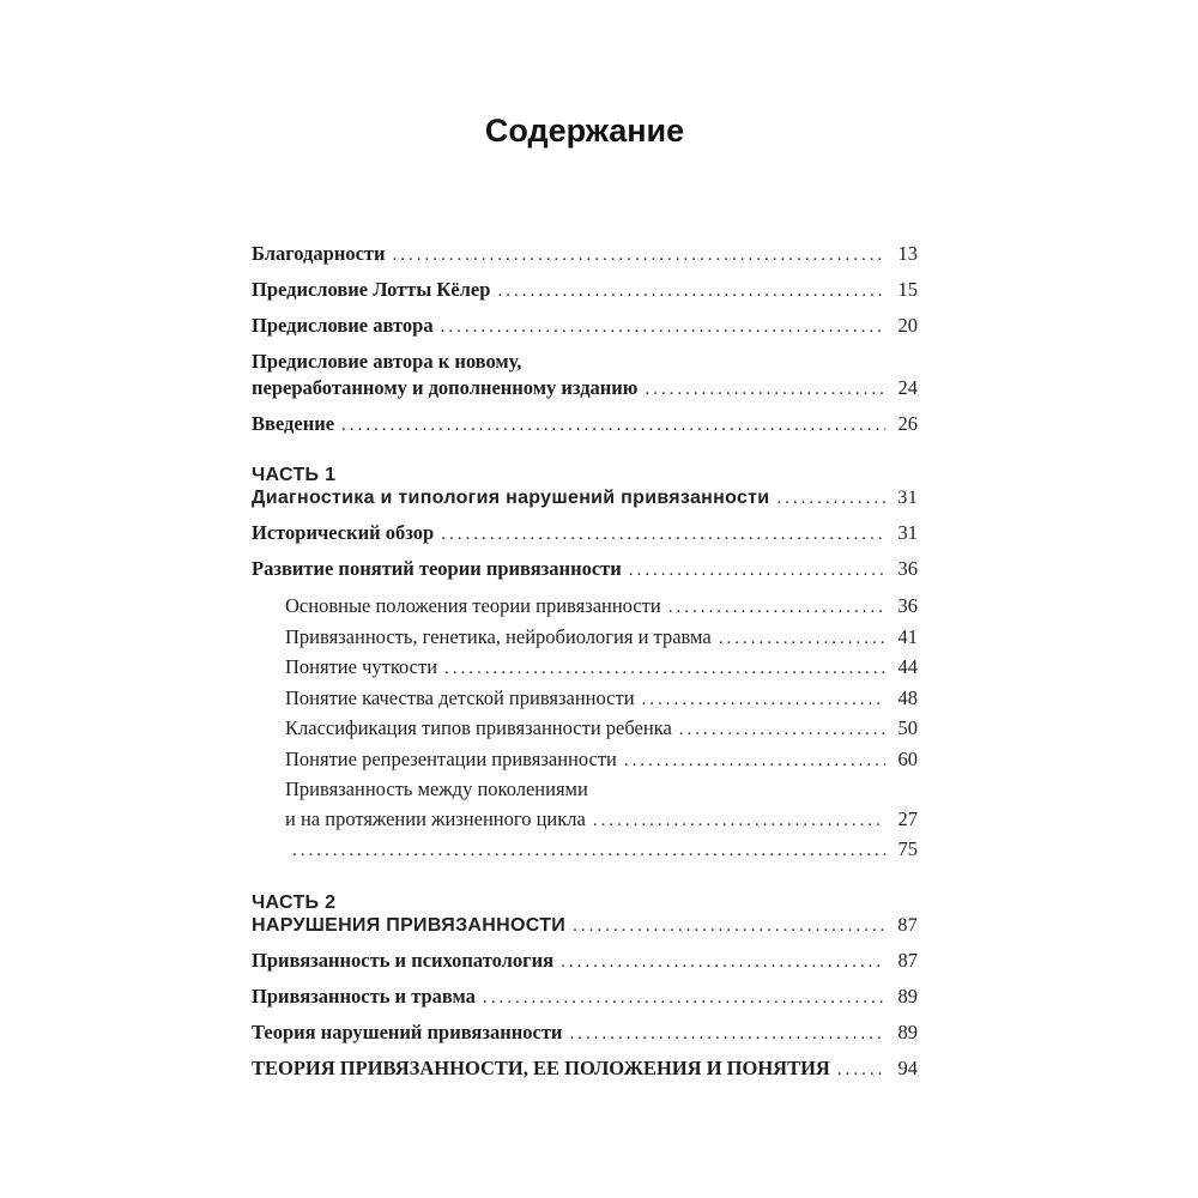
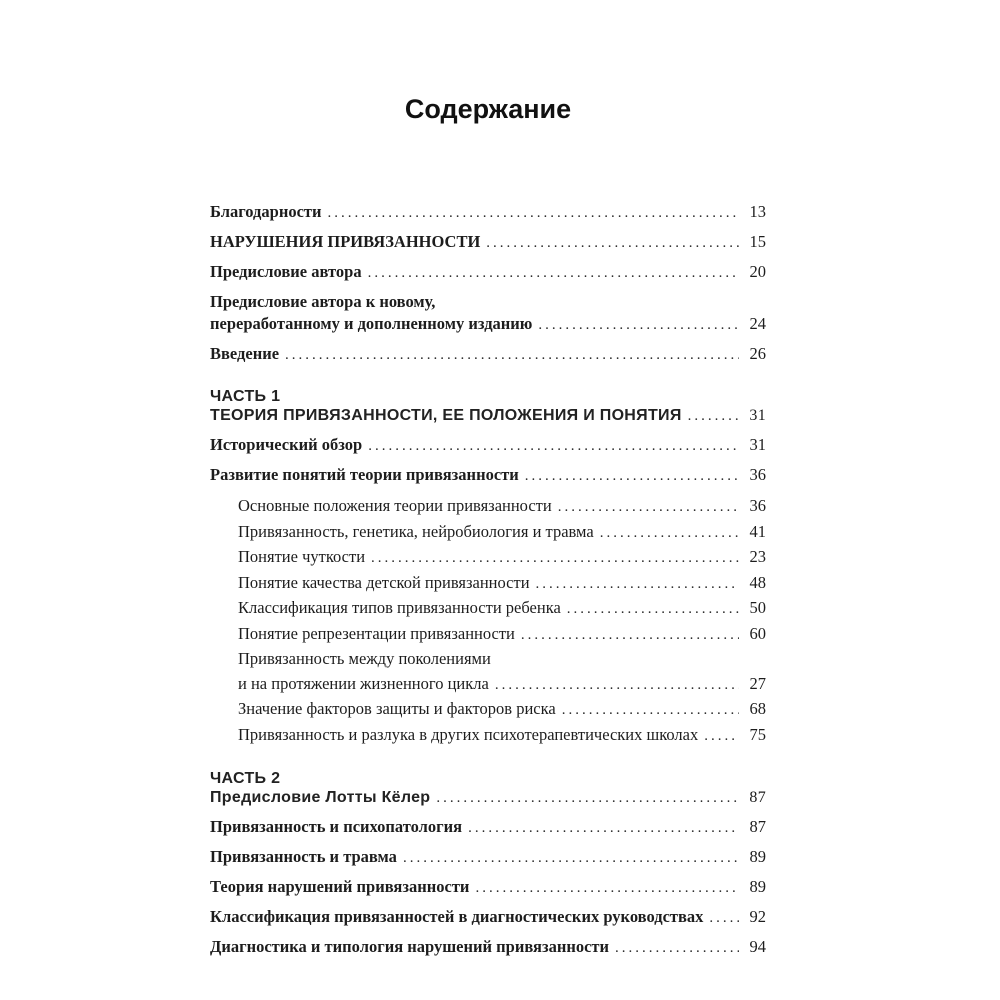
  Содержание
  Благодарности
  13
- Предисловие Лотты Кёлер
+ НАРУШЕНИЯ ПРИВЯЗАННОСТИ
  15
  Предисловие автора
  20
  Предисловие автора к новому,
  переработанному и дополненному изданию
  24
  Введение
  26
  ЧАСТЬ 1
- Диагностика и типология нарушений привязанности
+ ТЕОРИЯ ПРИВЯЗАННОСТИ, ЕЕ ПОЛОЖЕНИЯ И ПОНЯТИЯ
  31
  Исторический обзор
  31
  Развитие понятий теории привязанности
  36
  Основные положения теории привязанности
  36
  Привязанность, генетика, нейробиология и травма
  41
  Понятие чуткости
- 44
+ 23
  Понятие качества детской привязанности
  48
  Классификация типов привязанности ребенка
  50
  Понятие репрезентации привязанности
  60
  Привязанность между поколениями
  и на протяжении жизненного цикла
  27
+ Значение факторов защиты и факторов риска
+ 68
+ Привязанность и разлука в других психотерапевтических школах
  75
  ЧАСТЬ 2
- НАРУШЕНИЯ ПРИВЯЗАННОСТИ
+ Предисловие Лотты Кёлер
  87
  Привязанность и психопатология
  87
  Привязанность и травма
  89
  Теория нарушений привязанности
  89
+ Классификация привязанностей в диагностических руководствах
+ 92
- ТЕОРИЯ ПРИВЯЗАННОСТИ, ЕЕ ПОЛОЖЕНИЯ И ПОНЯТИЯ
+ Диагностика и типология нарушений привязанности
  94
